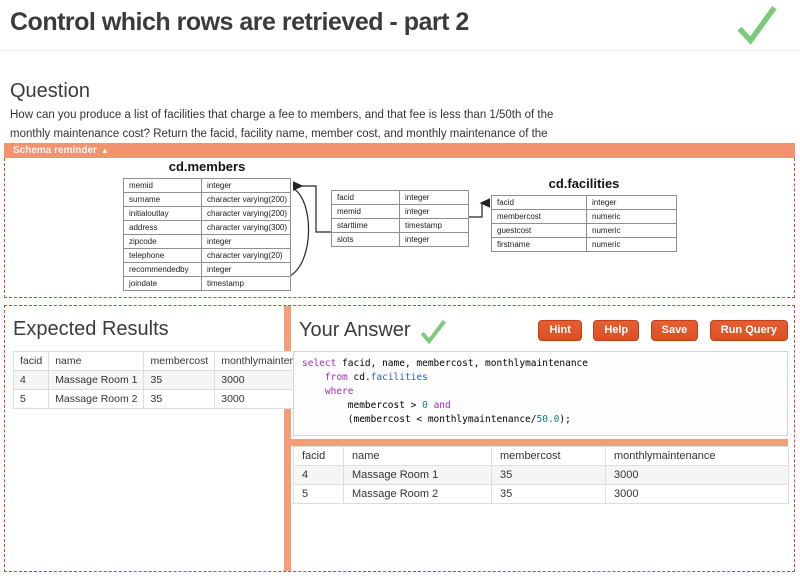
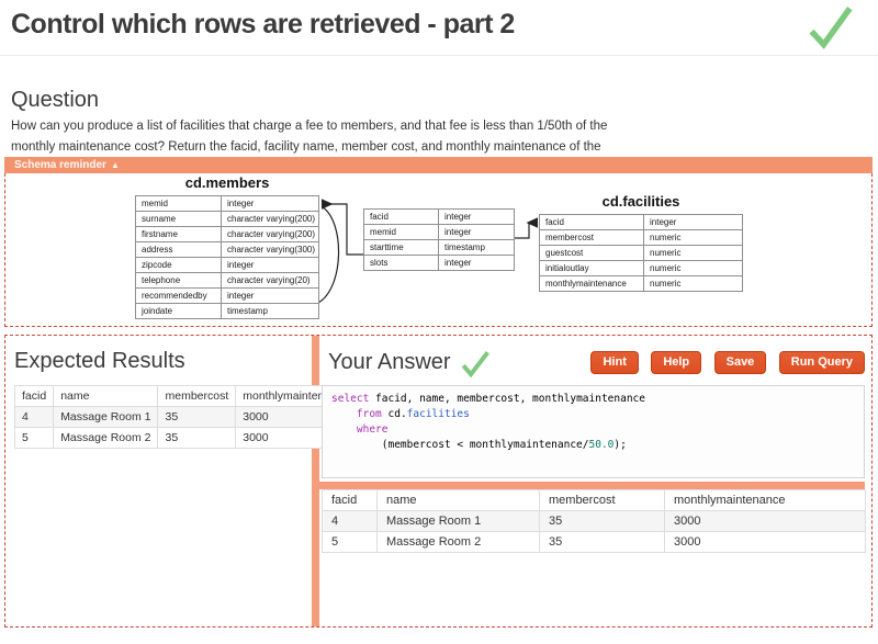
  Control which rows are retrieved - part 2
  Question
  How can you produce a list of facilities that charge a fee to members, and that fee is less than 1/50th of the monthly maintenance cost? Return the facid, facility name, member cost, and monthly maintenance of the
  Schema reminder ▲
  cd.members
  memid	integer
  surname	character varying(200)
- initialoutlay	character varying(200)
+ firstname	character varying(200)
  address	character varying(300)
  zipcode	integer
  telephone	character varying(20)
  recommendedby	integer
  joindate	timestamp
  facid	integer
  memid	integer
  starttime	timestamp
  slots	integer
  cd.facilities
  facid	integer
  membercost	numeric
  guestcost	numeric
- firstname	numeric
+ initialoutlay	numeric
+ monthlymaintenance	numeric
  Expected Results
  facid	name	membercost	monthlymainte
  4	Massage Room 1	35	3000
  5	Massage Room 2	35	3000
  Your Answer
  Hint Help Save Run Query
  select facid, name, membercost, monthlymaintenance
  from cd.facilities
  where
- membercost > 0 and
  (membercost < monthlymaintenance/50.0);
  facid	name	membercost	monthlymaintenance
  4	Massage Room 1	35	3000
  5	Massage Room 2	35	3000
